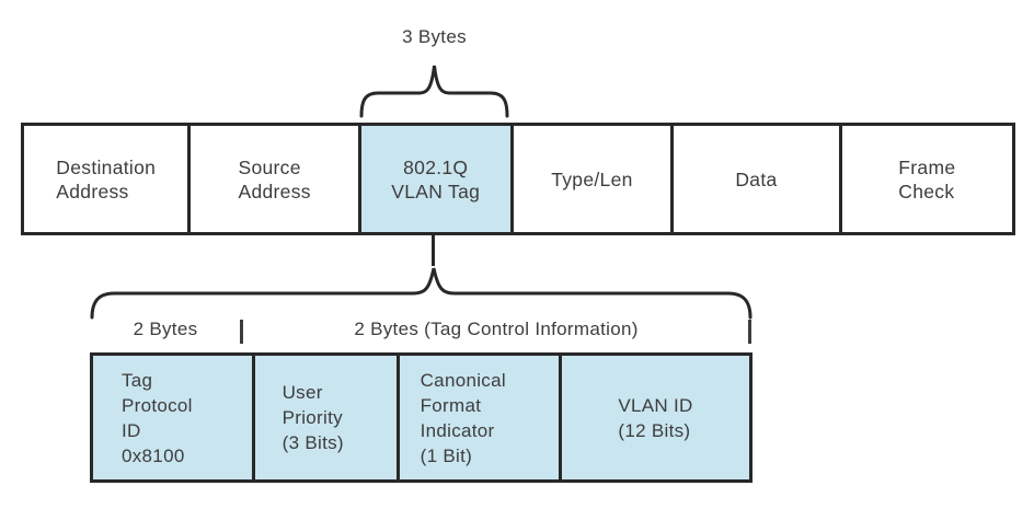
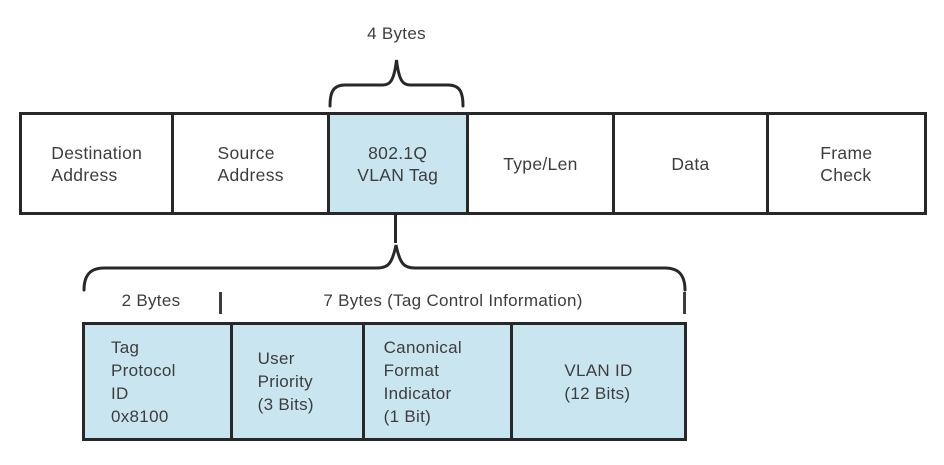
- 3 Bytes
+ 4 Bytes
  Destination
  Address
  Source
  Address
  802.1Q
  VLAN Tag
  Type/Len
  Data
  Frame
  Check
  2 Bytes
- 2 Bytes (Tag Control Information)
+ 7 Bytes (Tag Control Information)
  Tag
  Protocol
  ID
  0x8100
  User
  Priority
  (3 Bits)
  Canonical
  Format
  Indicator
  (1 Bit)
  VLAN ID
  (12 Bits)
